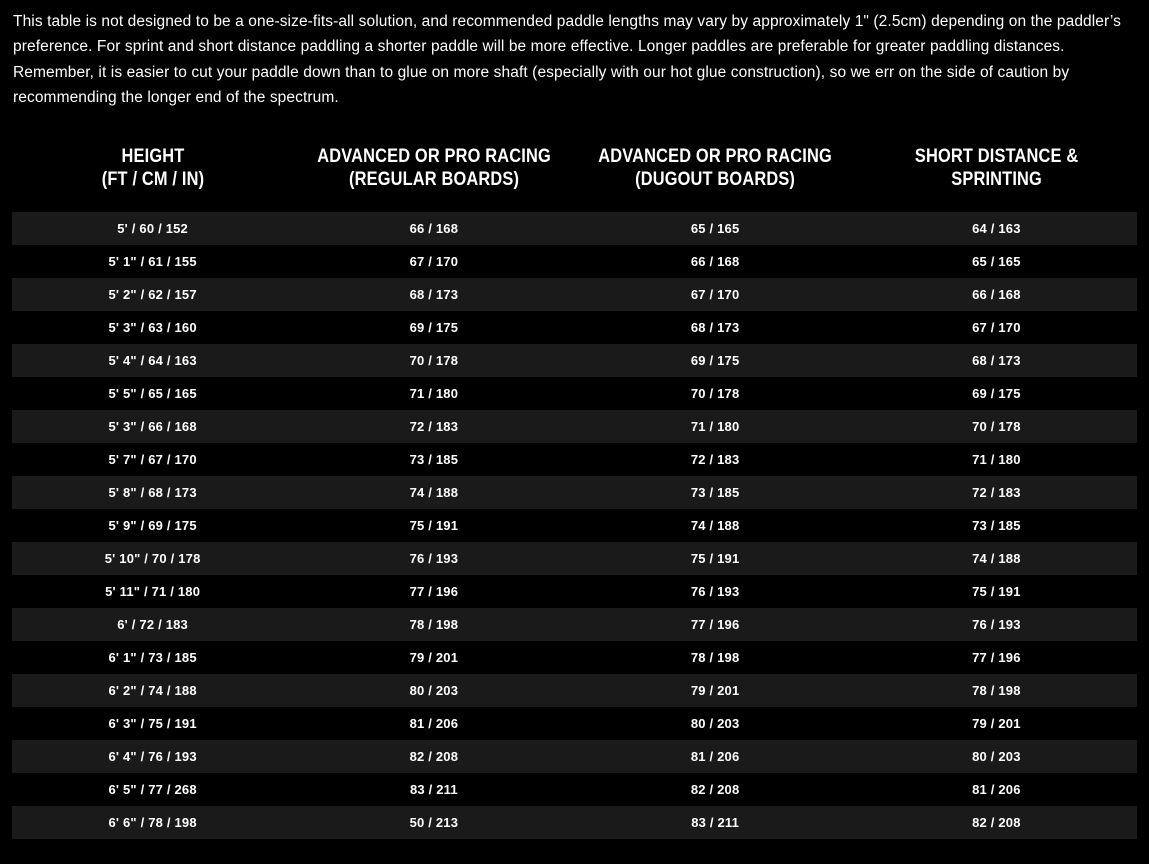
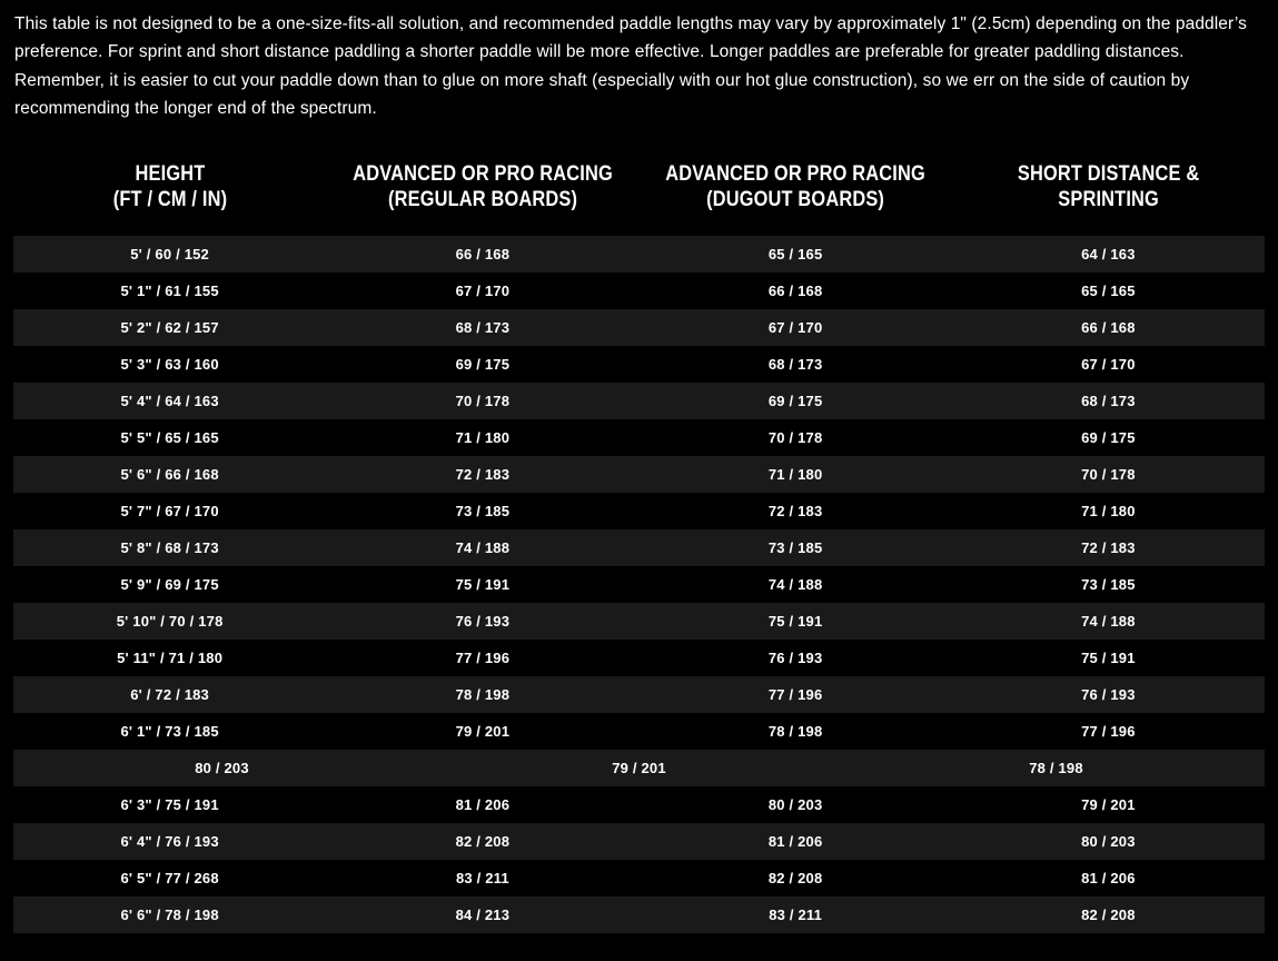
  This table is not designed to be a one-size-fits-all solution, and recommended paddle lengths may vary by approximately 1" (2.5cm) depending on the paddler’s preference. For sprint and short distance paddling a shorter paddle will be more effective. Longer paddles are preferable for greater paddling distances. Remember, it is easier to cut your paddle down than to glue on more shaft (especially with our hot glue construction), so we err on the side of caution by recommending the longer end of the spectrum.
  HEIGHT
  (FT / CM / IN)
  ADVANCED OR PRO RACING
  (REGULAR BOARDS)
  ADVANCED OR PRO RACING
  (DUGOUT BOARDS)
  SHORT DISTANCE & SPRINTING
  5' / 60 / 152
  66 / 168
  65 / 165
  64 / 163
  5' 1" / 61 / 155
  67 / 170
  66 / 168
  65 / 165
  5' 2" / 62 / 157
  68 / 173
  67 / 170
  66 / 168
  5' 3" / 63 / 160
  69 / 175
  68 / 173
  67 / 170
  5' 4" / 64 / 163
  70 / 178
  69 / 175
  68 / 173
  5' 5" / 65 / 165
  71 / 180
  70 / 178
  69 / 175
- 5' 3" / 66 / 168
+ 5' 6" / 66 / 168
  72 / 183
  71 / 180
  70 / 178
  5' 7" / 67 / 170
  73 / 185
  72 / 183
  71 / 180
  5' 8" / 68 / 173
  74 / 188
  73 / 185
  72 / 183
  5' 9" / 69 / 175
  75 / 191
  74 / 188
  73 / 185
  5' 10" / 70 / 178
  76 / 193
  75 / 191
  74 / 188
  5' 11" / 71 / 180
  77 / 196
  76 / 193
  75 / 191
  6' / 72 / 183
  78 / 198
  77 / 196
  76 / 193
  6' 1" / 73 / 185
  79 / 201
  78 / 198
  77 / 196
- 6' 2" / 74 / 188
  80 / 203
  79 / 201
  78 / 198
  6' 3" / 75 / 191
  81 / 206
  80 / 203
  79 / 201
  6' 4" / 76 / 193
  82 / 208
  81 / 206
  80 / 203
  6' 5" / 77 / 268
  83 / 211
  82 / 208
  81 / 206
  6' 6" / 78 / 198
- 50 / 213
+ 84 / 213
  83 / 211
  82 / 208
